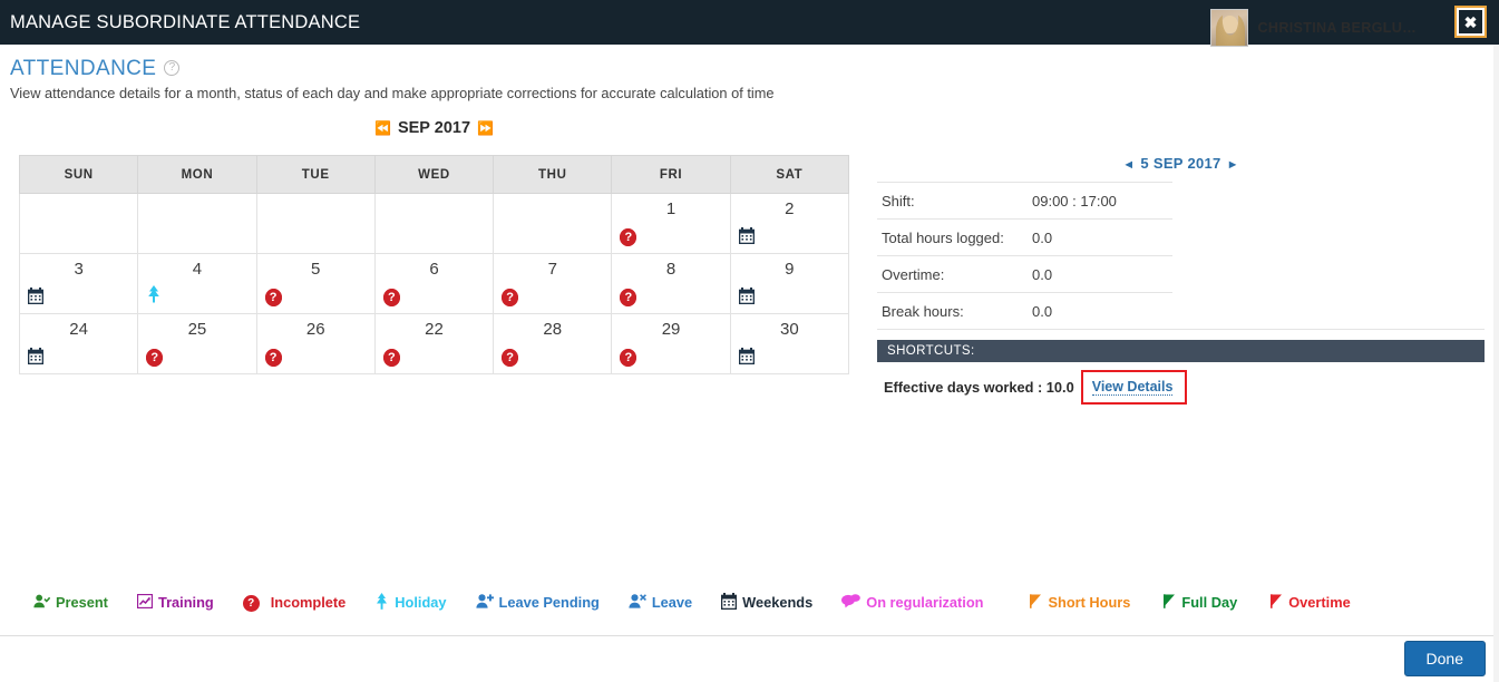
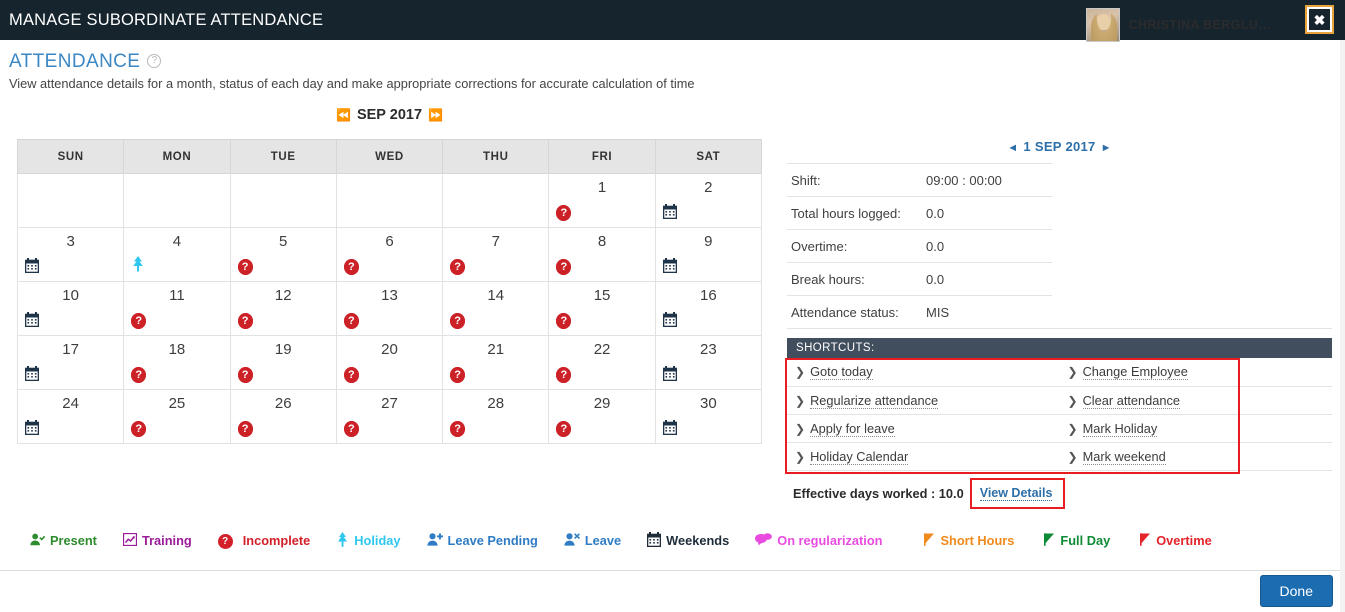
  MANAGE SUBORDINATE ATTENDANCE
  ✖
  ATTENDANCE ?
  View attendance details for a month, status of each day and make appropriate corrections for accurate calculation of time
  ⏪ SEP 2017 ⏩
  SUN	MON	TUE	WED	THU	FRI	SAT
  					1?	2
  3	4	5?	6?	7?	8?	9
+ 10	11?	12?	13?	14?	15?	16
+ 17	18?	19?	20?	21?	22?	23
- 24	25?	26?	22?	28?	29?	30
+ 24	25?	26?	27?	28?	29?	30
- ◄ 5 SEP 2017 ►
+ ◄ 1 SEP 2017 ►
- Shift:	09:00 : 17:00
+ Shift:	09:00 : 00:00
  Total hours logged:	0.0
  Overtime:	0.0
  Break hours:	0.0
+ Attendance status:	MIS
  SHORTCUTS:
+ ❯ Goto today	❯ Change Employee
+ ❯ Regularize attendance	❯ Clear attendance
+ ❯ Apply for leave	❯ Mark Holiday
+ ❯ Holiday Calendar	❯ Mark weekend
  Effective days worked : 10.0
  View Details
  Present
  Training
  ?
  Incomplete
  Holiday
  Leave Pending
  Leave
  Weekends
  On regularization
  Short Hours
  Full Day
  Overtime
  Done
